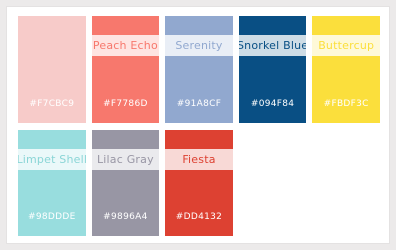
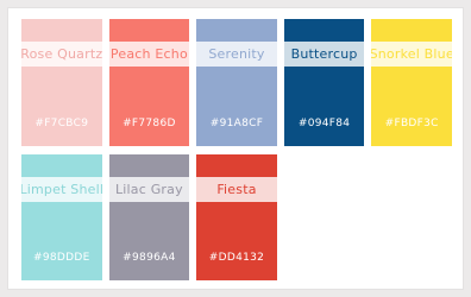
+ Rose Quartz
  #F7CBC9
  Peach Echo
  #F7786D
  Serenity
  #91A8CF
- Snorkel Blue
+ Buttercup
  #094F84
- Buttercup
+ Snorkel Blue
  #FBDF3C
  Limpet Shell
  #98DDDE
  Lilac Gray
  #9896A4
  Fiesta
  #DD4132
